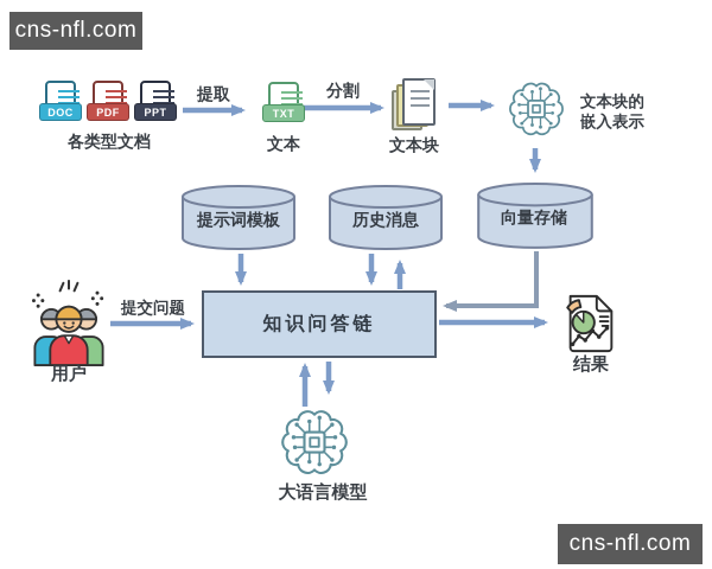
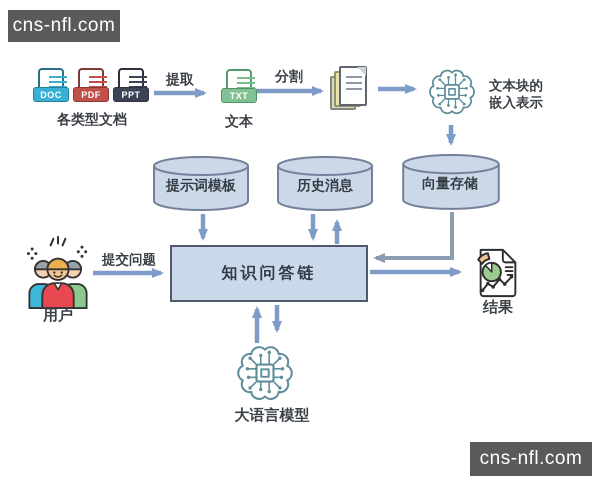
  cns-nfl.com
  cns-nfl.com
  DOC
  PDF
  PPT
  各类型文档
  提取
  TXT
  文本
  分割
- 文本块
  文本块的
  嵌入表示
  提示词模板
  历史消息
  向量存储
  知识问答链
  用户
  提交问题
  结果
  大语言模型
